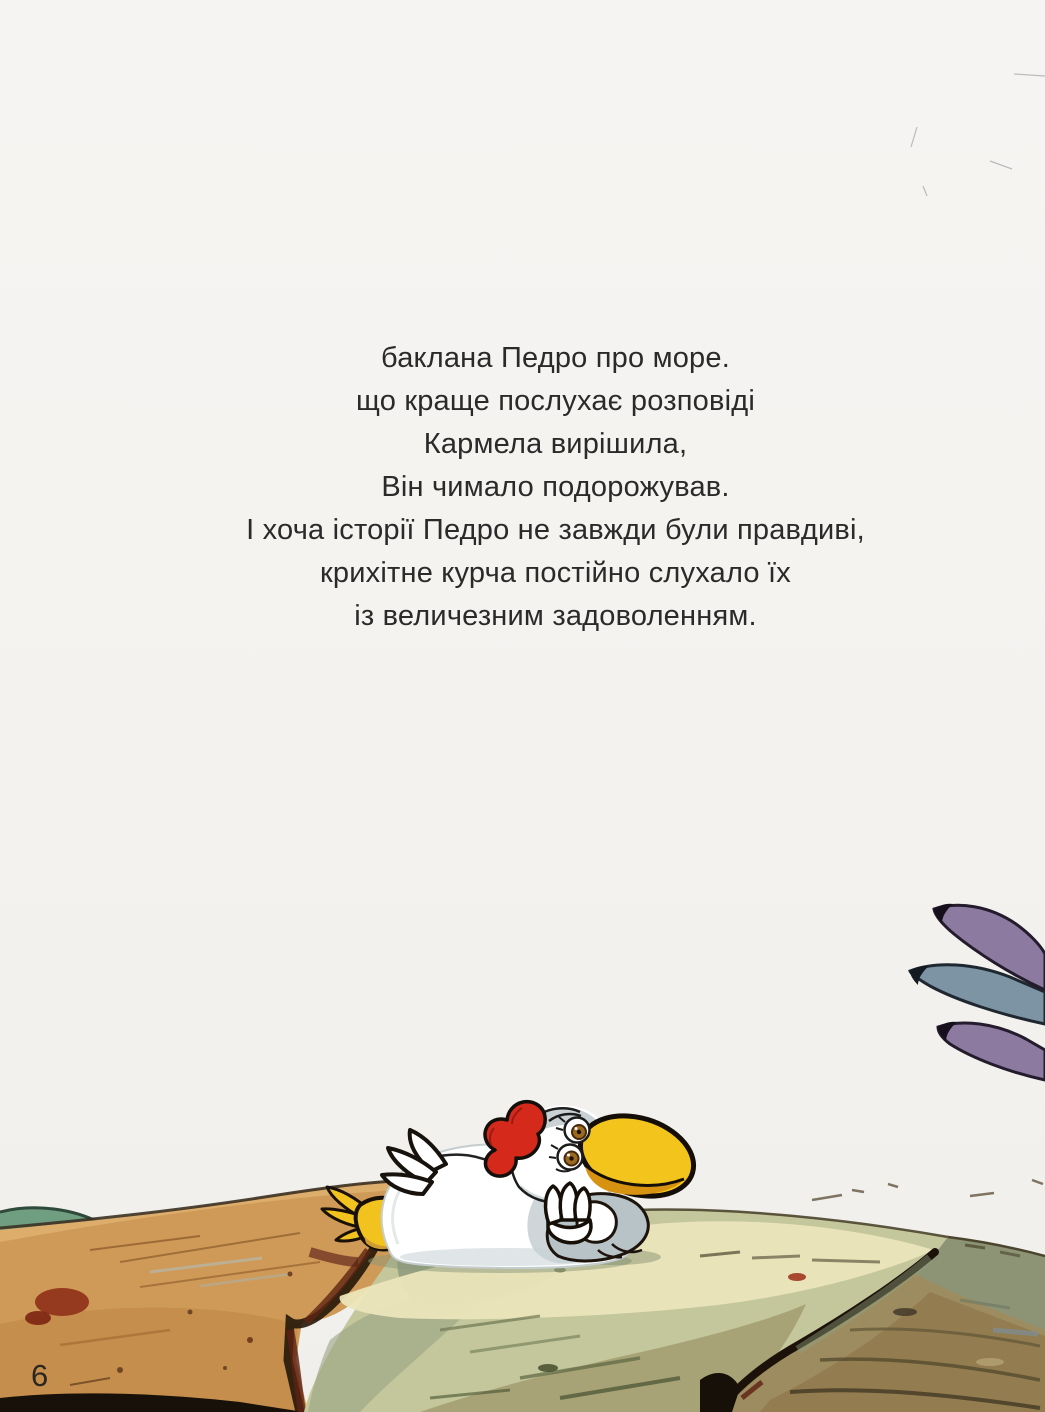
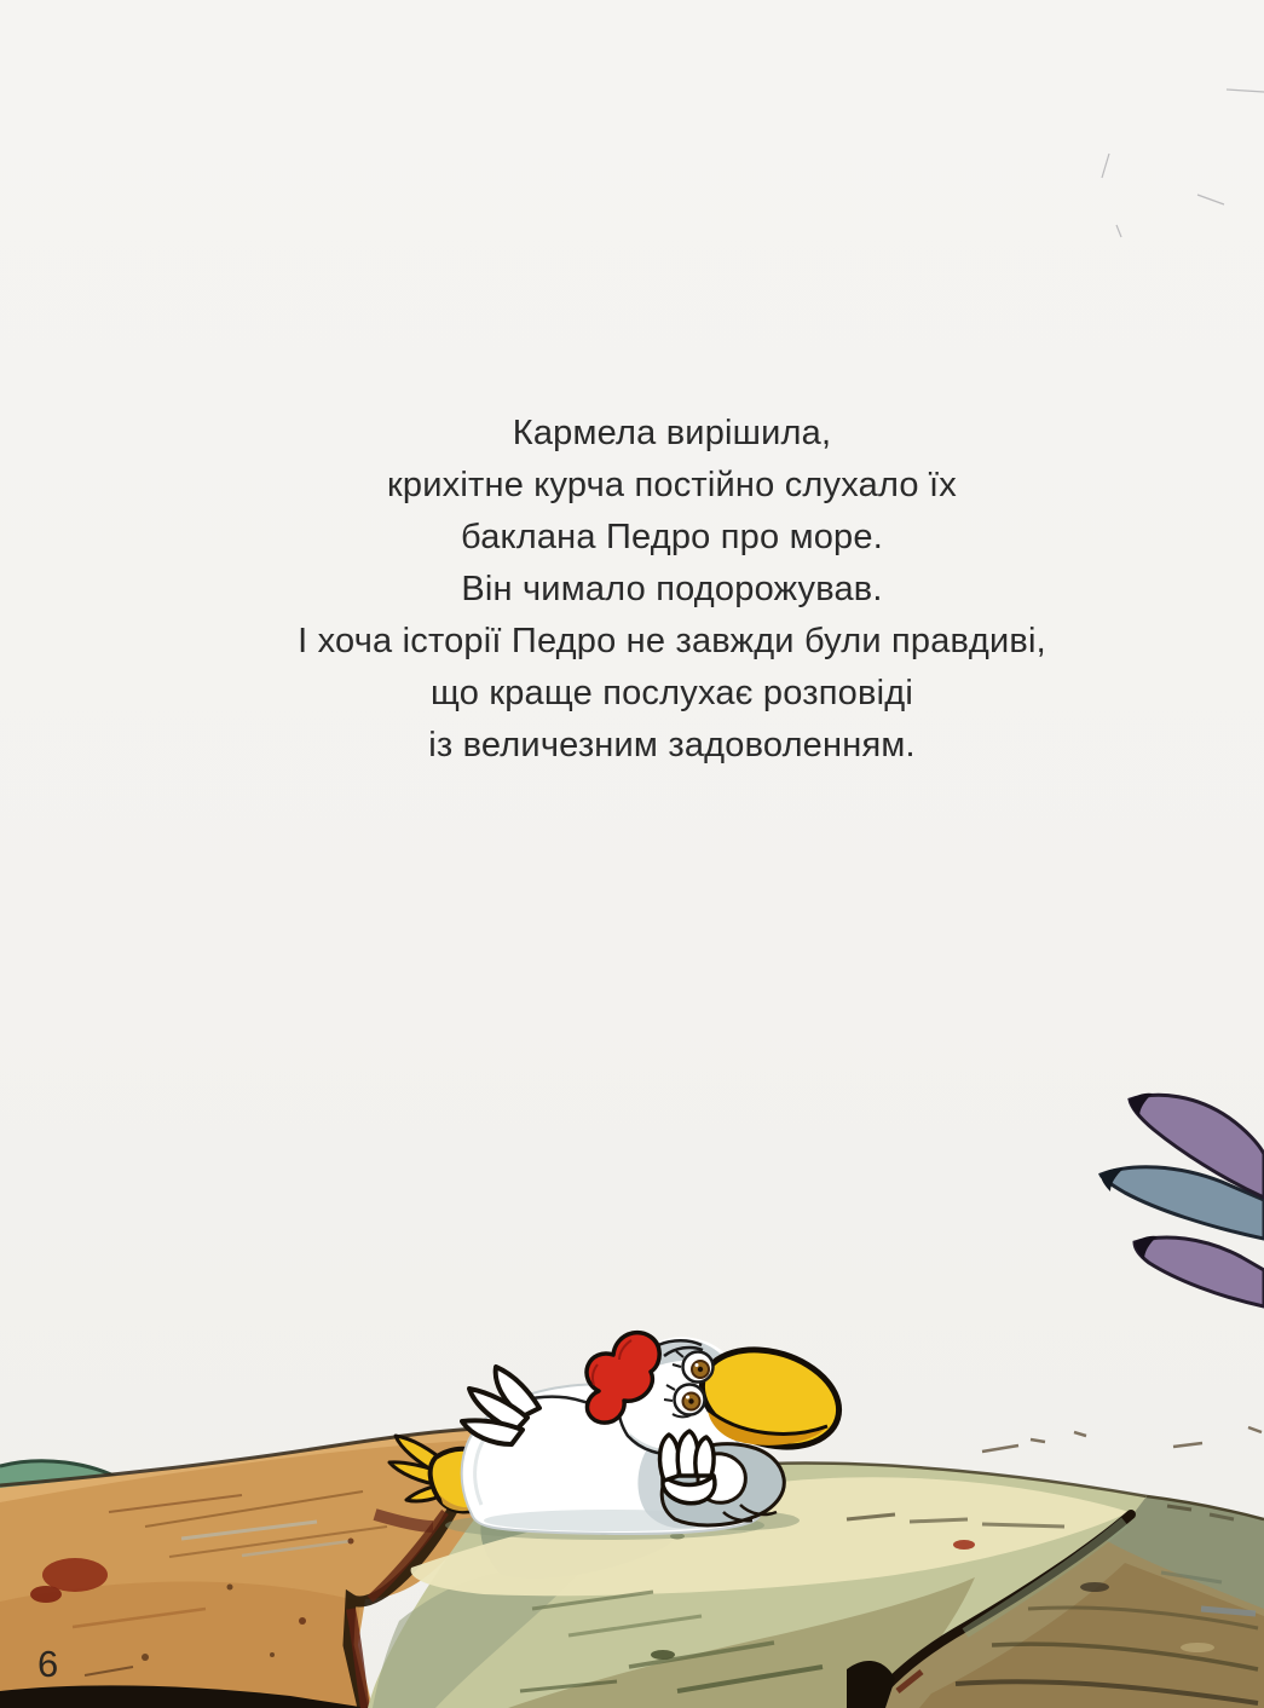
- баклана Педро про море.
+ Кармела вирішила,
- що краще послухає розповіді
+ крихітне курча постійно слухало їх
- Кармела вирішила,
+ баклана Педро про море.
  Він чимало подорожував.
  І хоча історії Педро не завжди були правдиві,
- крихітне курча постійно слухало їх
+ що краще послухає розповіді
  із величезним задоволенням.
  6
